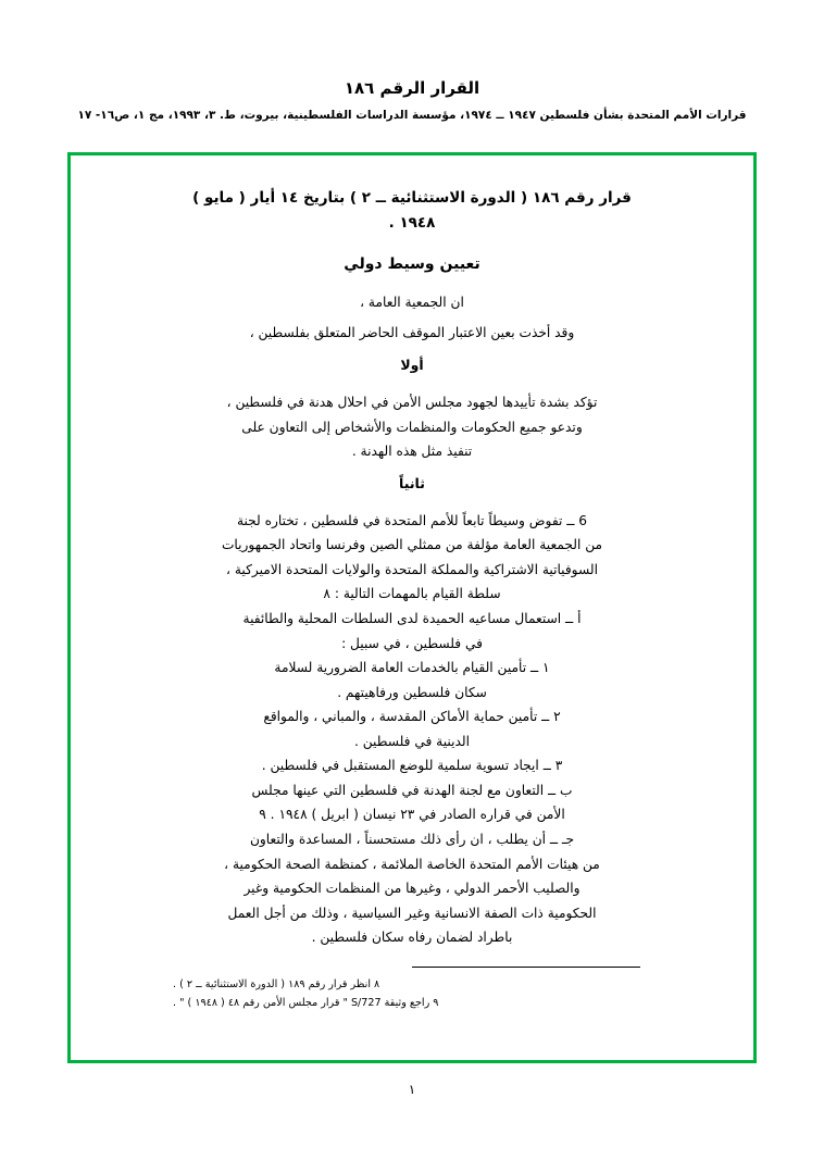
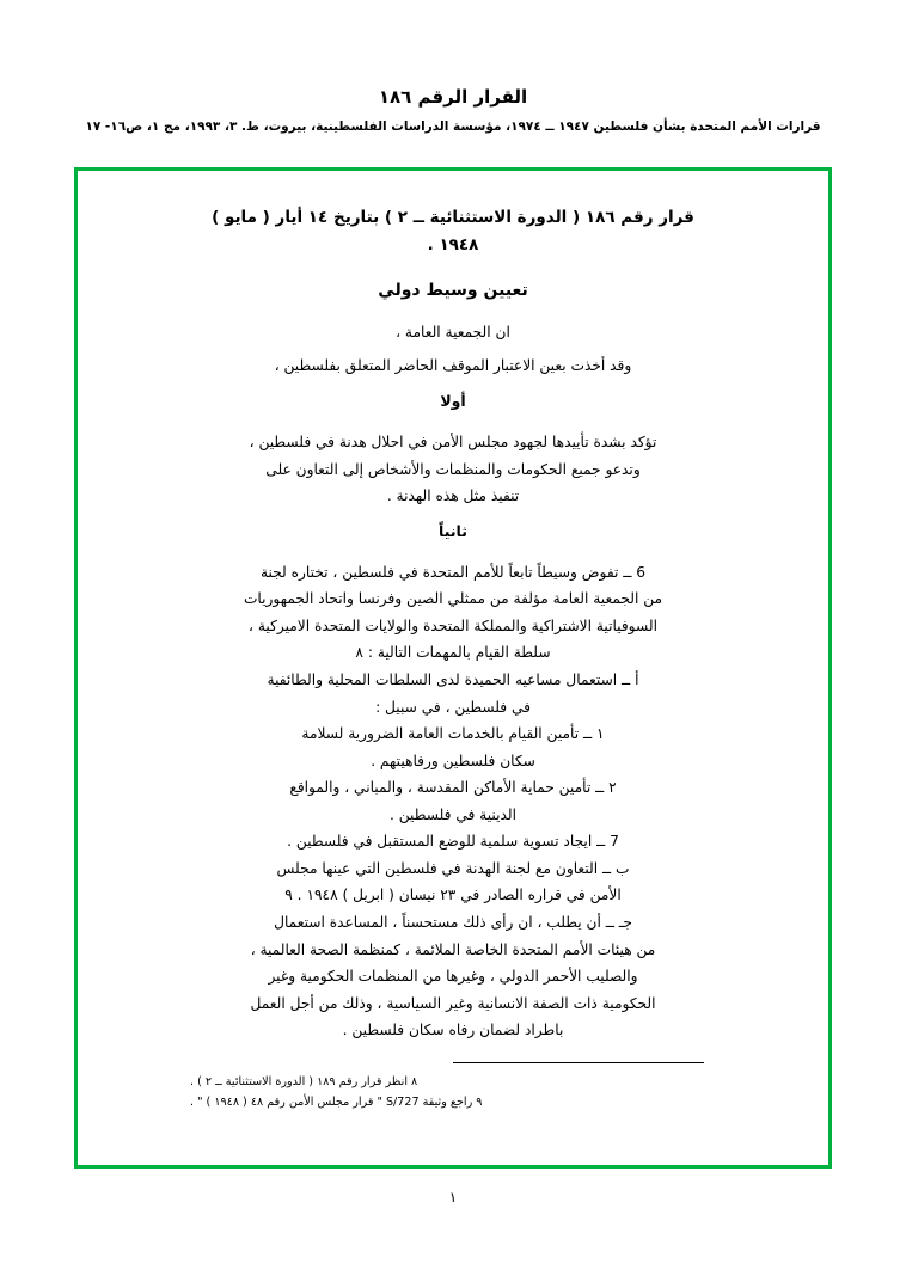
  القرار الرقم ١٨٦
  قرارات الأمم المتحدة بشأن فلسطين ١٩٤٧ ــ ١٩٧٤، مؤسسة الدراسات الفلسطينية، بيروت، ط. ٣، ١٩٩٣، مج ١، ص١٦- ١٧
  قرار رقم ١٨٦ ( الدورة الاستثنائية ــ ٢ ) بتاريخ ١٤ أيار ( مايو )
  ١٩٤٨ .
  تعيين وسيط دولي
  ان الجمعية العامة ،
  وقد أخذت بعين الاعتبار الموقف الحاضر المتعلق بفلسطين ،
  أولا
  تؤكد بشدة تأييدها لجهود مجلس الأمن في احلال هدنة في فلسطين ،
  وتدعو جميع الحكومات والمنظمات والأشخاص إلى التعاون على
  تنفيذ مثل هذه الهدنة .
  ثانياً
  6 ــ تفوض وسيطاً تابعاً للأمم المتحدة في فلسطين ، تختاره لجنة
  من الجمعية العامة مؤلفة من ممثلي الصين وفرنسا واتحاد الجمهوريات
  السوفياتية الاشتراكية والمملكة المتحدة والولايات المتحدة الاميركية ،
  سلطة القيام بالمهمات التالية : ٨
  أ ــ استعمال مساعيه الحميدة لدى السلطات المحلية والطائفية
  في فلسطين ، في سبيل :
  ١ ــ تأمين القيام بالخدمات العامة الضرورية لسلامة
  سكان فلسطين ورفاهيتهم .
  ٢ ــ تأمين حماية الأماكن المقدسة ، والمباني ، والمواقع
  الدينية في فلسطين .
- ٣ ــ ايجاد تسوية سلمية للوضع المستقبل في فلسطين .
+ 7 ــ ايجاد تسوية سلمية للوضع المستقبل في فلسطين .
  ب ــ التعاون مع لجنة الهدنة في فلسطين التي عينها مجلس
  الأمن في قراره الصادر في ٢٣ نيسان ( ابريل ) ١٩٤٨ . ٩
- جـ ــ أن يطلب ، ان رأى ذلك مستحسناً ، المساعدة والتعاون
+ جـ ــ أن يطلب ، ان رأى ذلك مستحسناً ، المساعدة استعمال
- من هيئات الأمم المتحدة الخاصة الملائمة ، كمنظمة الصحة الحكومية ،
+ من هيئات الأمم المتحدة الخاصة الملائمة ، كمنظمة الصحة العالمية ،
  والصليب الأحمر الدولي ، وغيرها من المنظمات الحكومية وغير
  الحكومية ذات الصفة الانسانية وغير السياسية ، وذلك من أجل العمل
  باطراد لضمان رفاه سكان فلسطين .
  ٨ انظر قرار رقم ١٨٩ ( الدورة الاستثنائية ــ ٢ ) .
  ٩ راجع وثيقة S/727 " قرار مجلس الأمن رقم ٤٨ ( ١٩٤٨ ) " .
  ١
